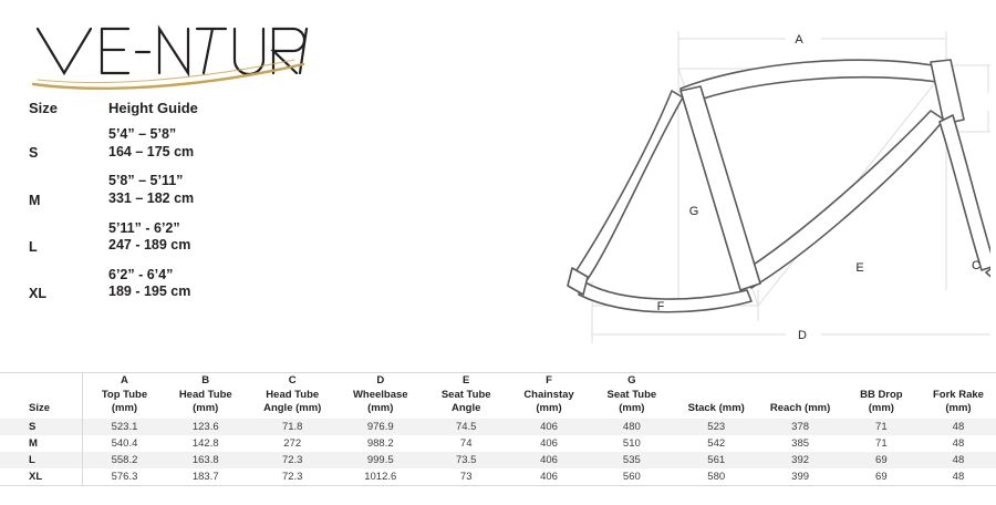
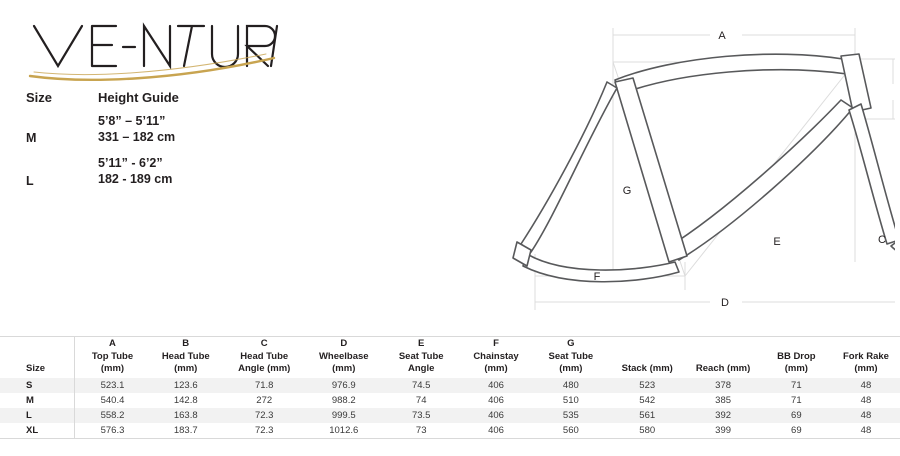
  Size	Height Guide
- S	5’4” – 5’8” 164 – 175 cm
  M	5’8” – 5’11” 331 – 182 cm
- L	5’11” - 6’2” 247 - 189 cm
+ L	5’11” - 6’2” 182 - 189 cm
- XL	6’2” - 6’4” 189 - 195 cm
  A
  C
  D
  E
  F
  G
  Size	A Top Tube (mm)	B Head Tube (mm)	C Head Tube Angle (mm)	D Wheelbase (mm)	E Seat Tube Angle	F Chainstay (mm)	G Seat Tube (mm)	Stack (mm)	Reach (mm)	BB Drop (mm)	Fork Rake (mm)
  S	523.1	123.6	71.8	976.9	74.5	406	480	523	378	71	48
  M	540.4	142.8	272	988.2	74	406	510	542	385	71	48
  L	558.2	163.8	72.3	999.5	73.5	406	535	561	392	69	48
  XL	576.3	183.7	72.3	1012.6	73	406	560	580	399	69	48
